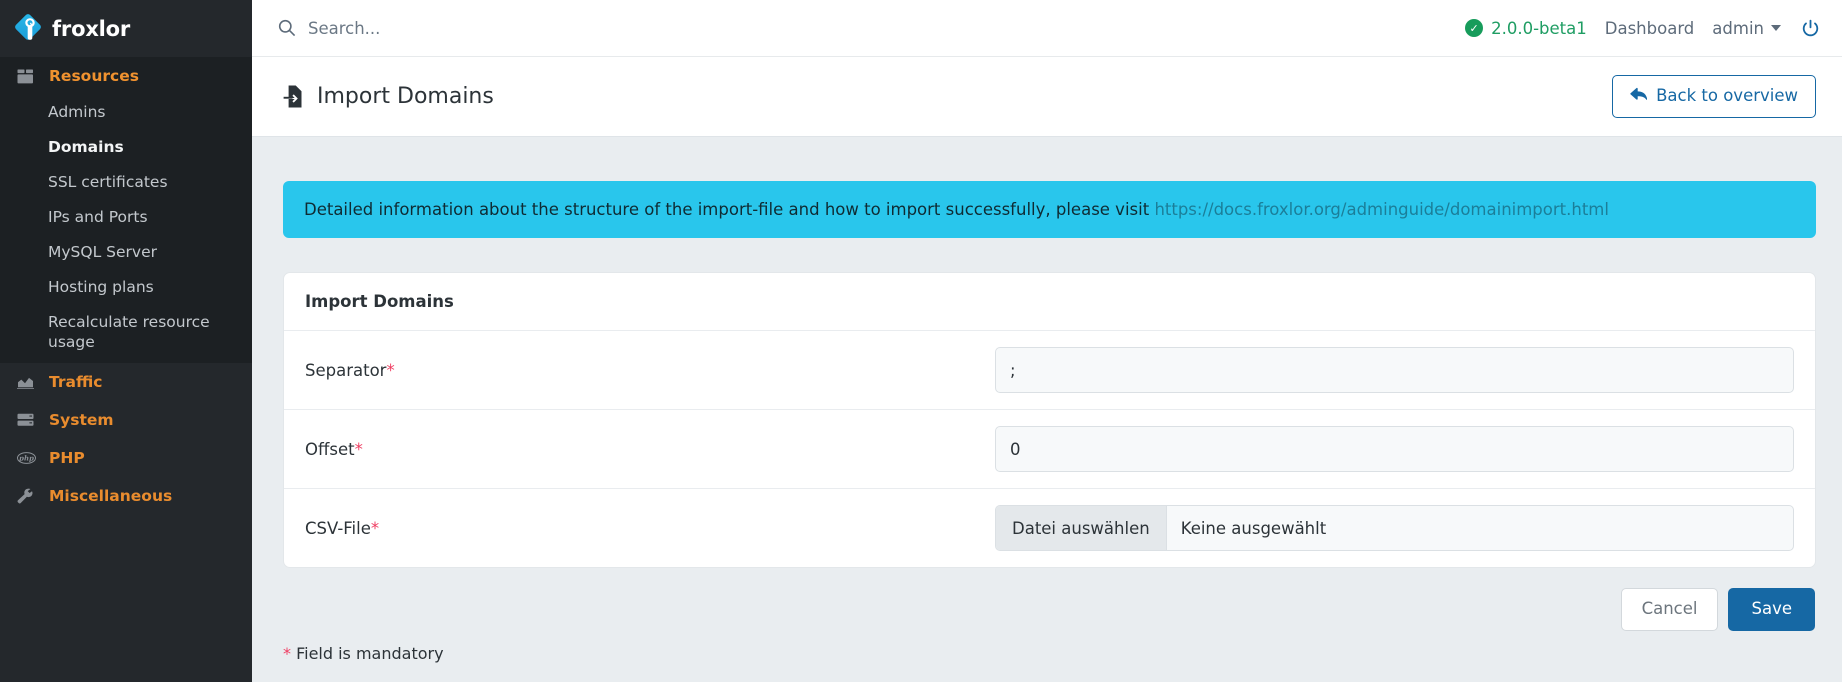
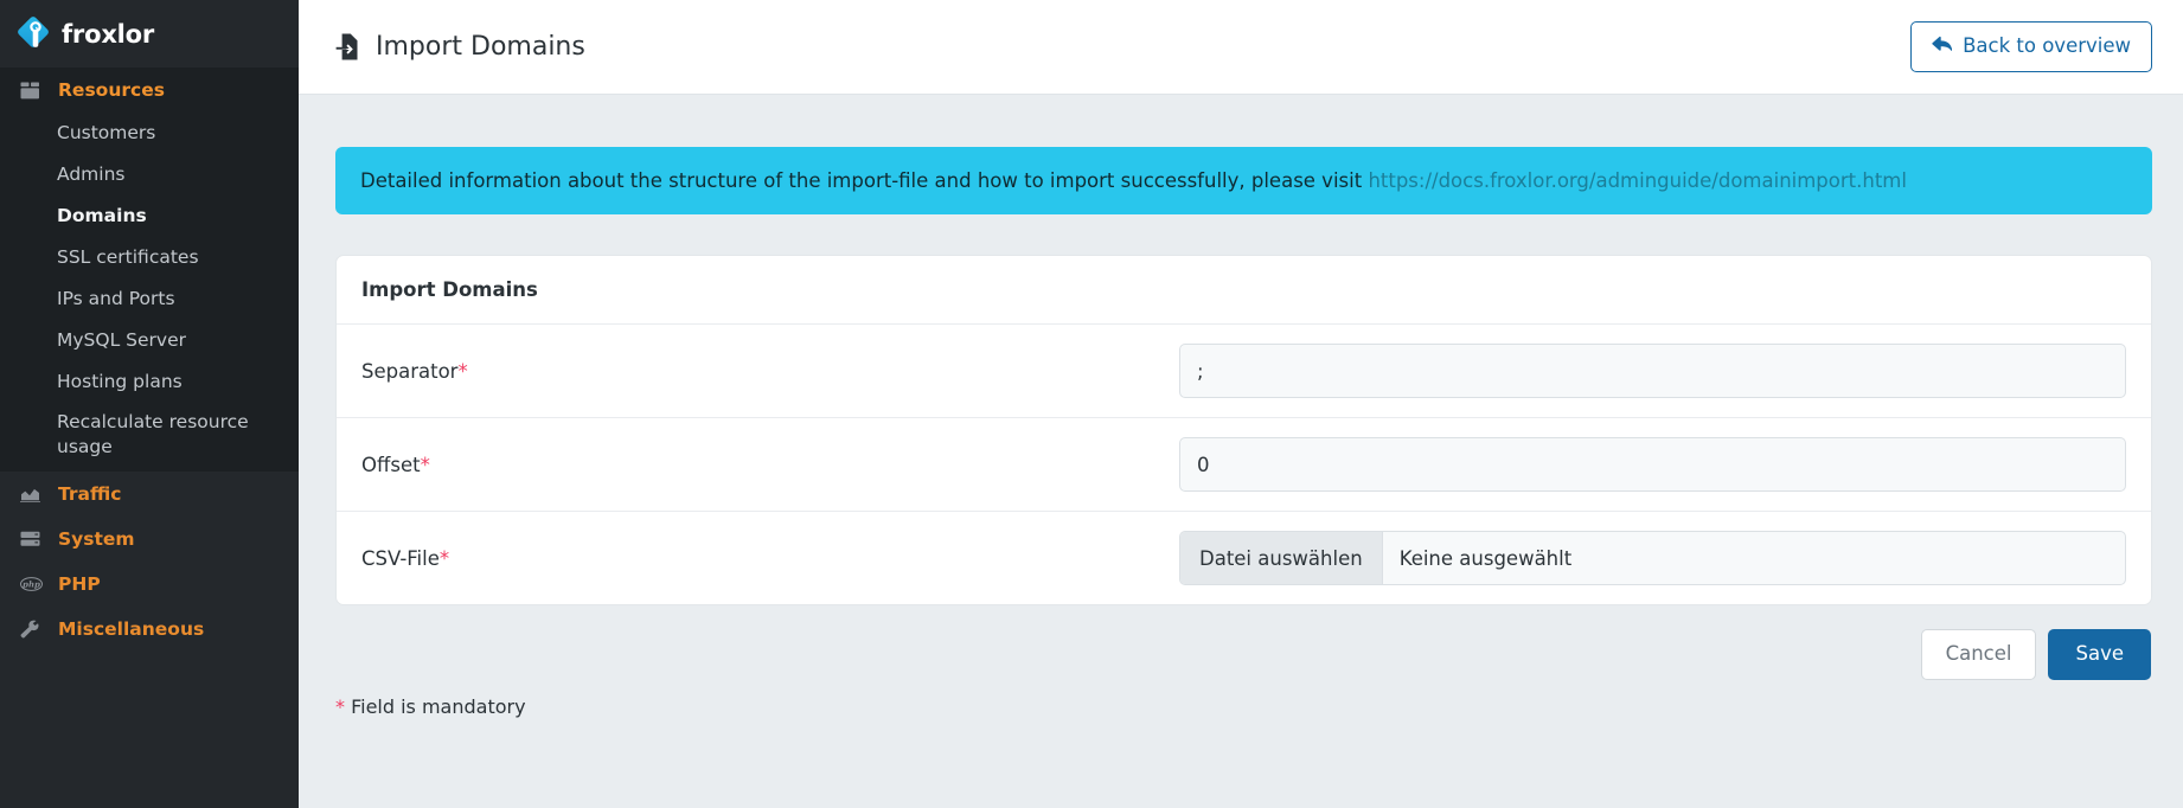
  froxlor
  Resources
+ Customers
  Admins
  Domains
  SSL certificates
  IPs and Ports
  MySQL Server
  Hosting plans
  Recalculate resource usage
  Traffic
  System
  php
  PHP
  Miscellaneous
- Search...
- ✓
- 2.0.0-beta1
- Dashboard
- admin
  Import Domains
  Back to overview
  Detailed information about the structure of the import-file and how to import successfully, please visit https://docs.froxlor.org/adminguide/domainimport.html
  Import Domains
  Separator*
  ;
  Offset*
  0
  CSV-File*
  Datei auswählen
  Keine ausgewählt
  Cancel
  Save
  * Field is mandatory
